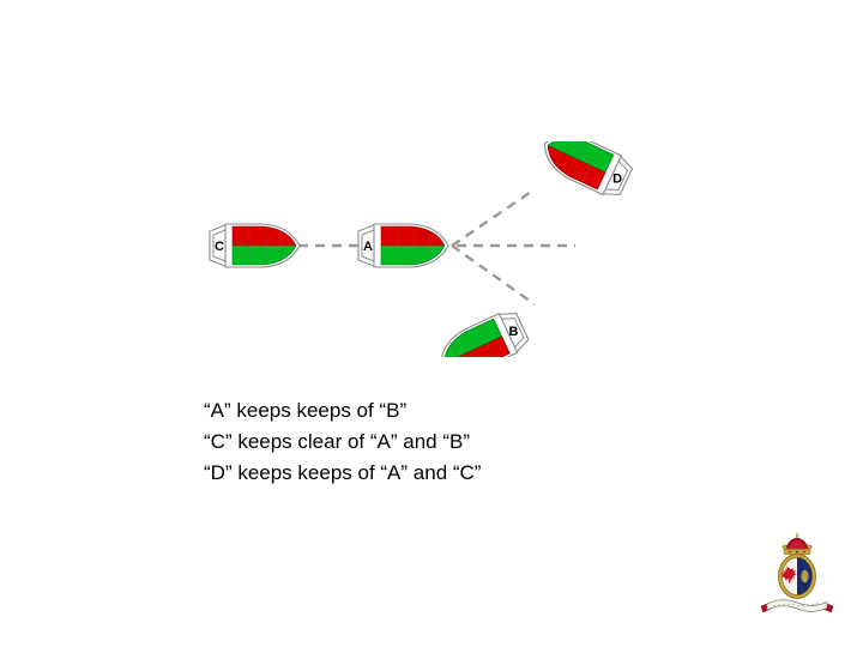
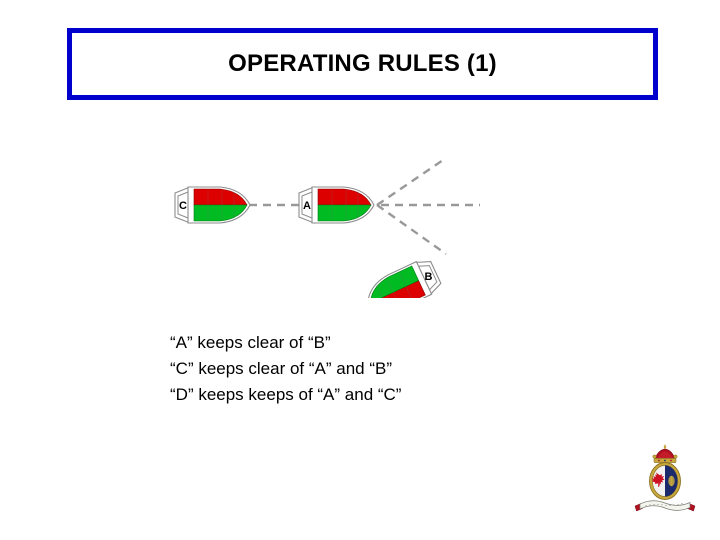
+ OPERATING RULES (1)
  C
  A
- D
  B
- “A” keeps keeps of “B”
+ “A” keeps clear of “B”
  “C” keeps clear of “A” and “B”
  “D” keeps keeps of “A” and “C”
